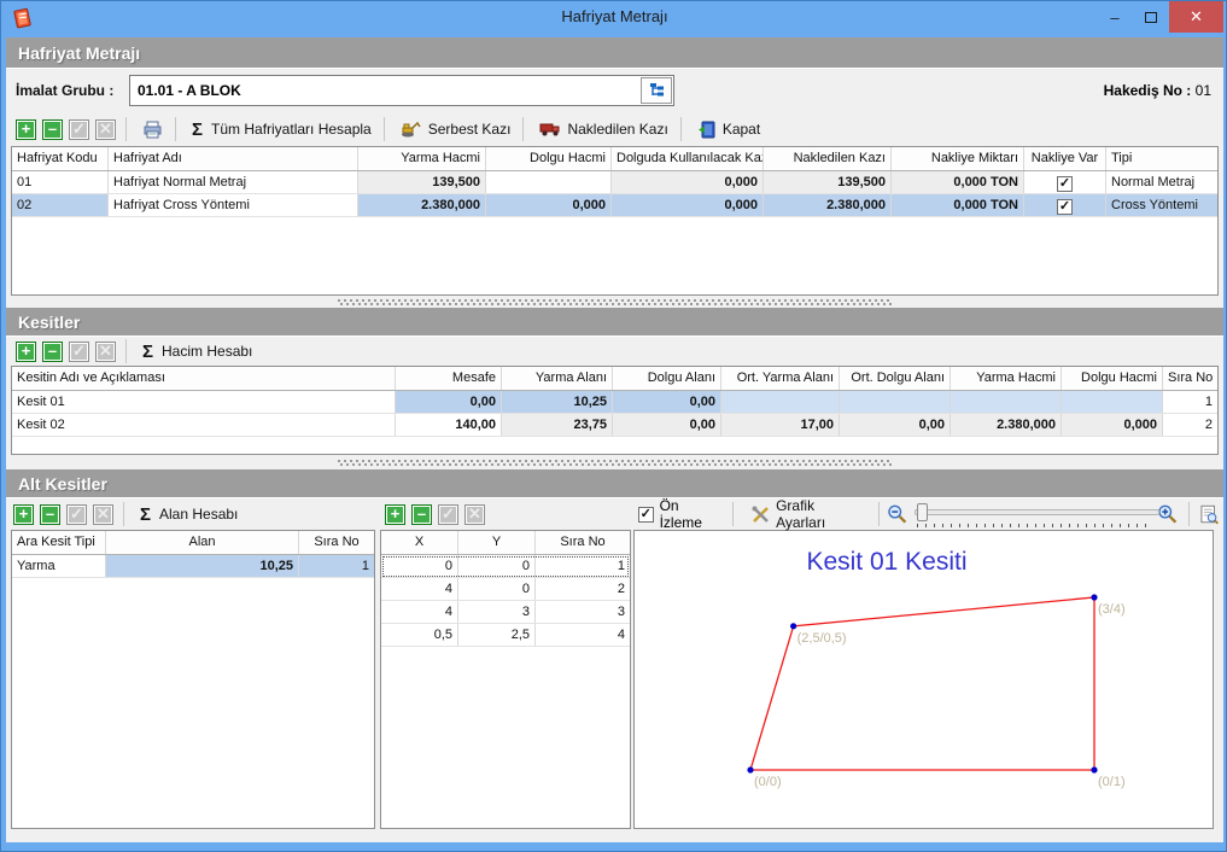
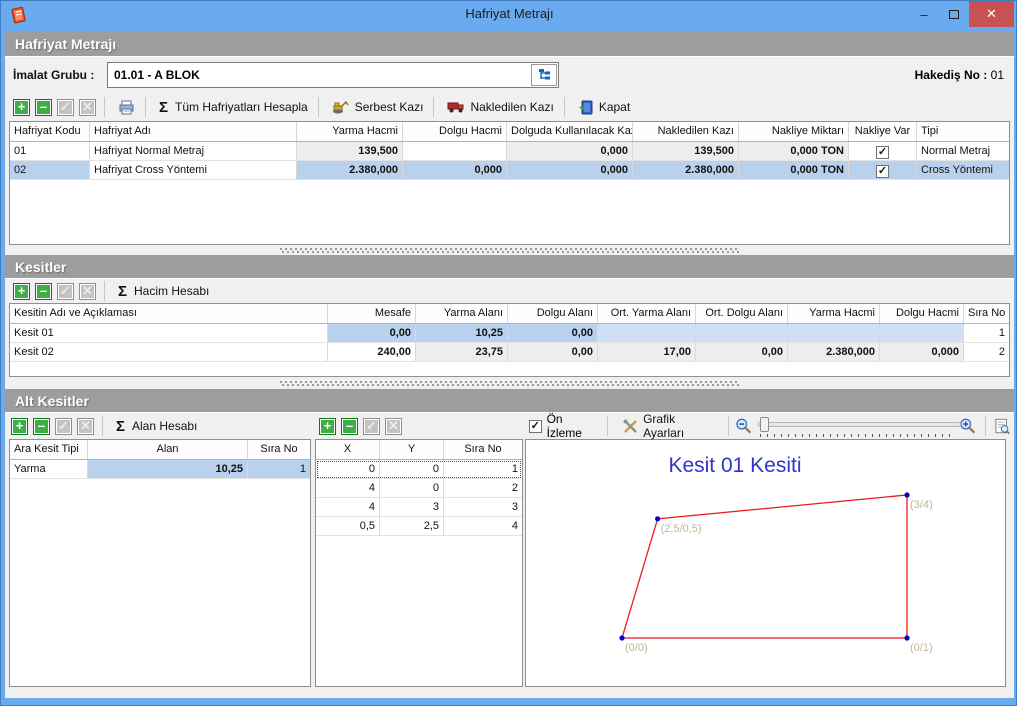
  Hafriyat Metrajı
  –
  ✕
  Hafriyat Metrajı
  İmalat Grubu :
  01.01 - A BLOK
  Hakediş No : 01
  +
  –
  ✓
  ✕
  Σ
  Tüm Hafriyatları Hesapla
  Serbest Kazı
  Nakledilen Kazı
  Kapat
  Hafriyat Kodu
  Hafriyat Adı
  Yarma Hacmi
  Dolgu Hacmi
  Dolguda Kullanılacak Ka
  Nakledilen Kazı
  Nakliye Miktarı
  Nakliye Var
  Tipi
  01
  Hafriyat Normal Metraj
  139,500
  0,000
  139,500
  0,000 TON
  ✓
  Normal Metraj
  02
  Hafriyat Cross Yöntemi
  2.380,000
  0,000
  0,000
  2.380,000
  0,000 TON
  ✓
  Cross Yöntemi
  Kesitler
  +
  –
  ✓
  ✕
  Σ
  Hacim Hesabı
  Kesitin Adı ve Açıklaması
  Mesafe
  Yarma Alanı
  Dolgu Alanı
  Ort. Yarma Alanı
  Ort. Dolgu Alanı
  Yarma Hacmi
  Dolgu Hacmi
  Sıra No
  Kesit 01
  0,00
  10,25
  0,00
  1
  Kesit 02
- 140,00
+ 240,00
  23,75
  0,00
  17,00
  0,00
  2.380,000
  0,000
  2
  Alt Kesitler
  +
  –
  ✓
  ✕
  Σ
  Alan Hesabı
  Ara Kesit Tipi
  Alan
  Sıra No
  Yarma
  10,25
  1
  +
  –
  ✓
  ✕
  X
  Y
  Sıra No
  0
  0
  1
  4
  0
  2
  4
  3
  3
  0,5
  2,5
  4
  ✓
  Ön İzleme
  Grafik Ayarları
  Kesit 01 Kesiti
  (0/0)
  (0/1)
  (3/4)
  (2,5/0,5)
